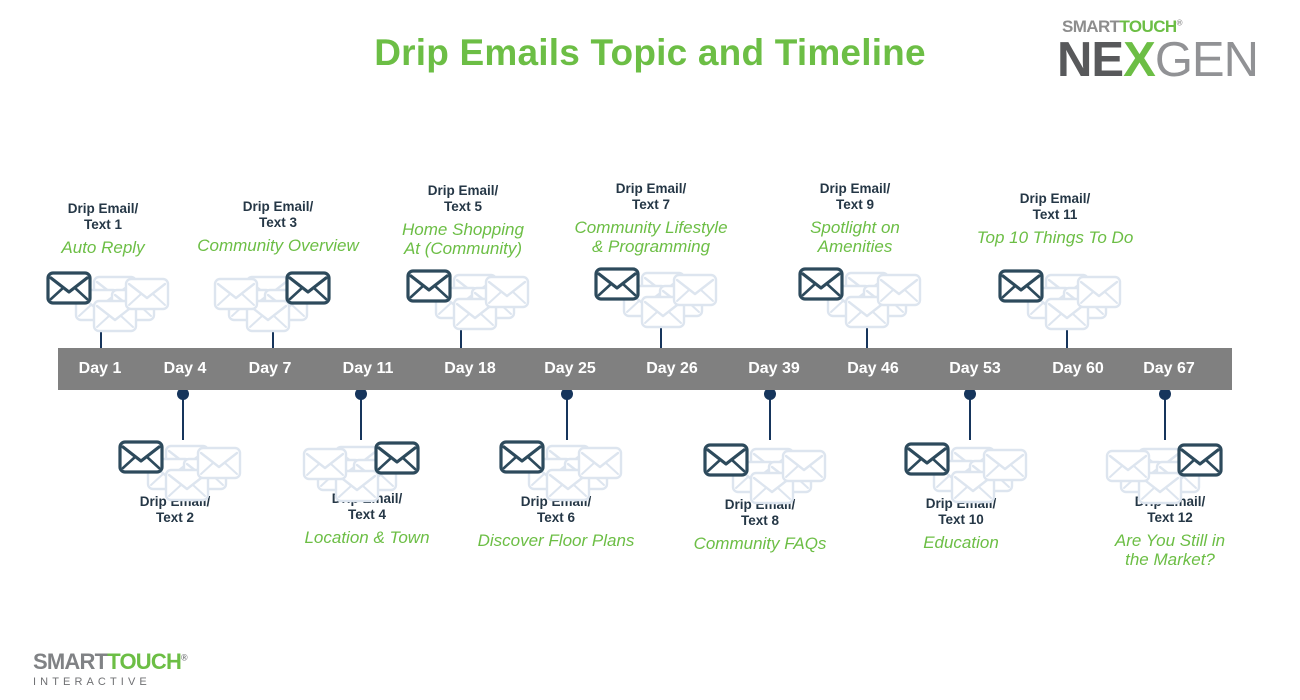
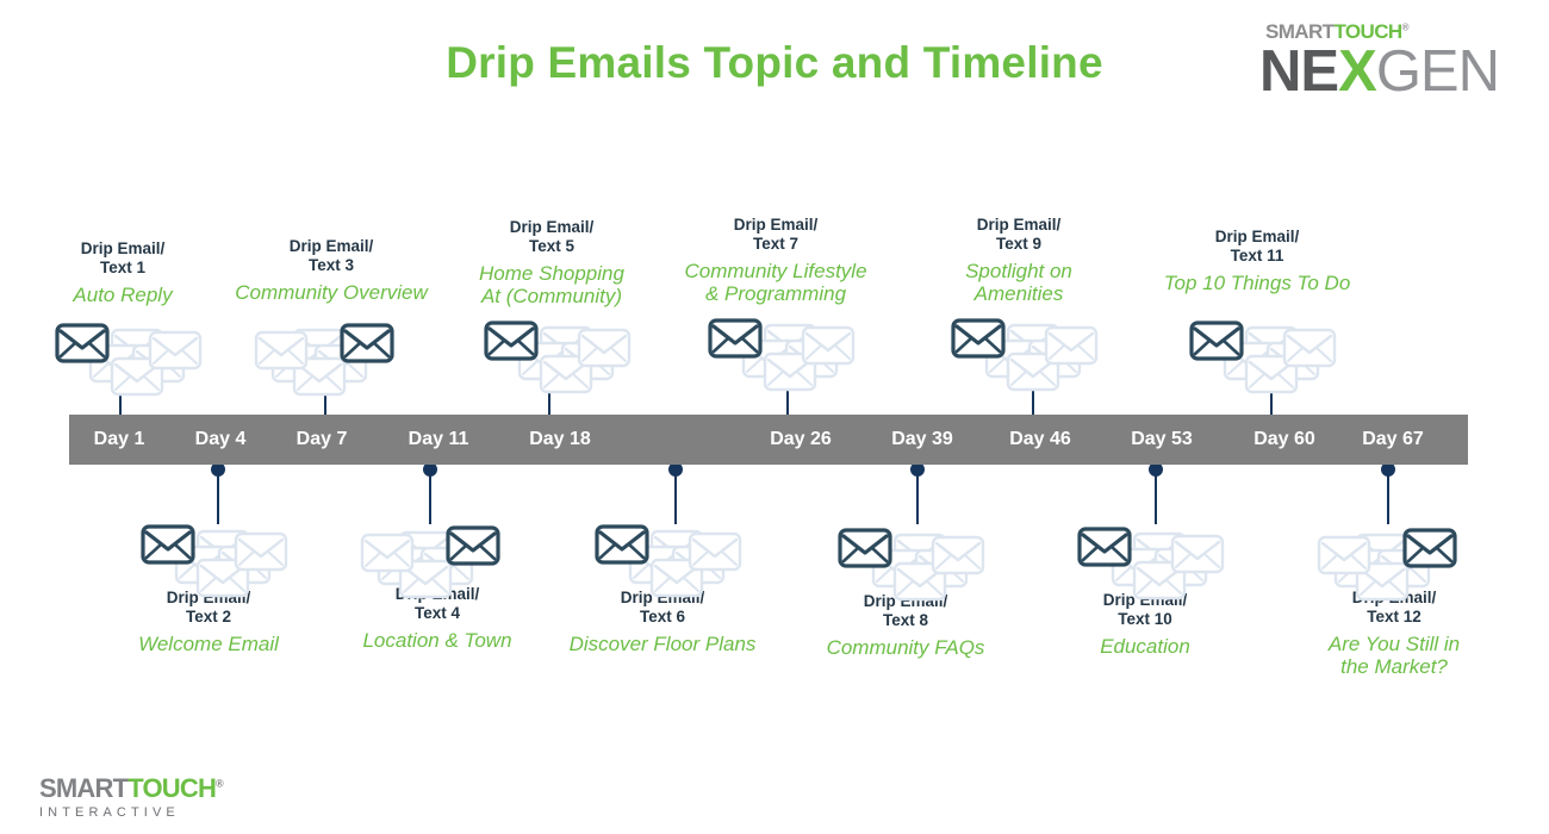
  Drip Emails Topic and Timeline
  SMARTTOUCH®
  NEXGEN
  Drip Email/
  Text 1
  Auto Reply
  Drip Email/
  Text 2
+ Welcome Email
  Drip Email/
  Text 3
  Community Overview
  Text 4
  Location & Town
  Drip Email/
  Text 5
  Home Shopping
  At (Community)
  Drip Email/
  Text 6
  Discover Floor Plans
  Drip Email/
  Text 7
  Community Lifestyle
  & Programming
  Drip Email/
  Text 8
  Community FAQs
  Drip Email/
  Text 9
  Spotlight on
  Amenities
  Drip Email/
  Text 10
  Education
  Drip Email/
  Text 11
  Top 10 Things To Do
  Text 12
  Are You Still in
  the Market?
  Day 1
  Day 4
  Day 7
  Day 11
  Day 18
- Day 25
  Day 26
  Day 39
  Day 46
  Day 53
  Day 60
  Day 67
  SMARTTOUCH®
  INTERACTIVE
